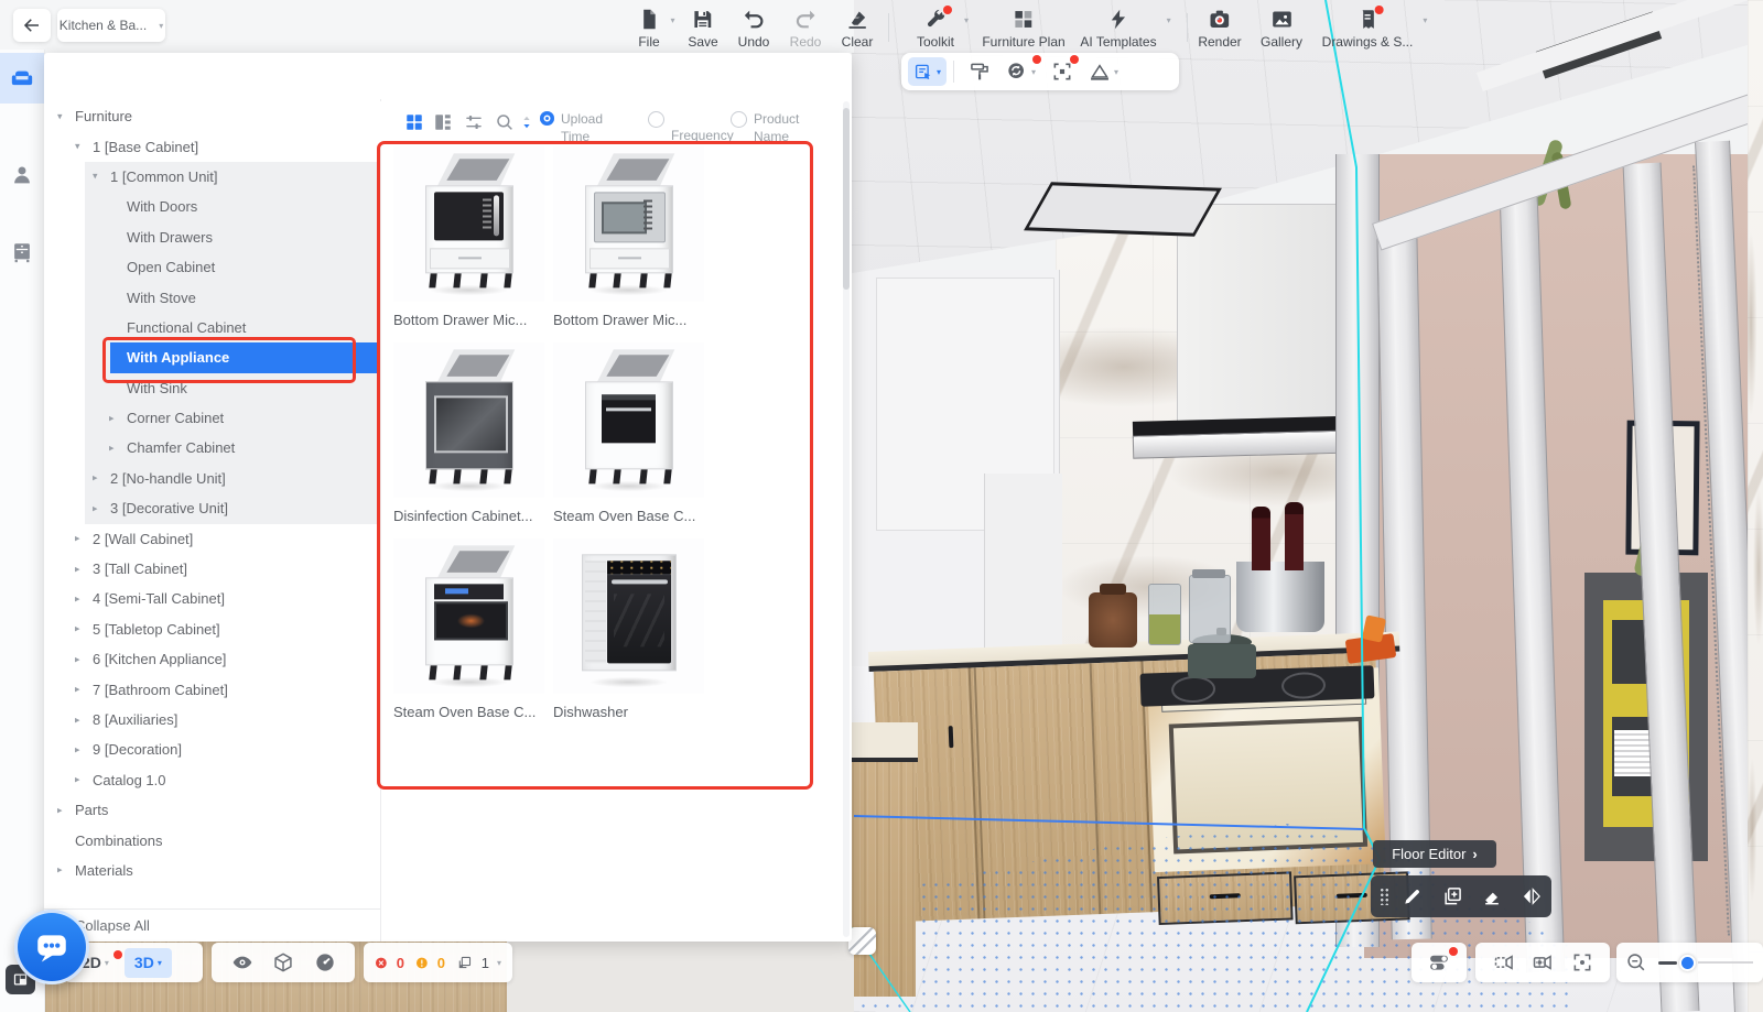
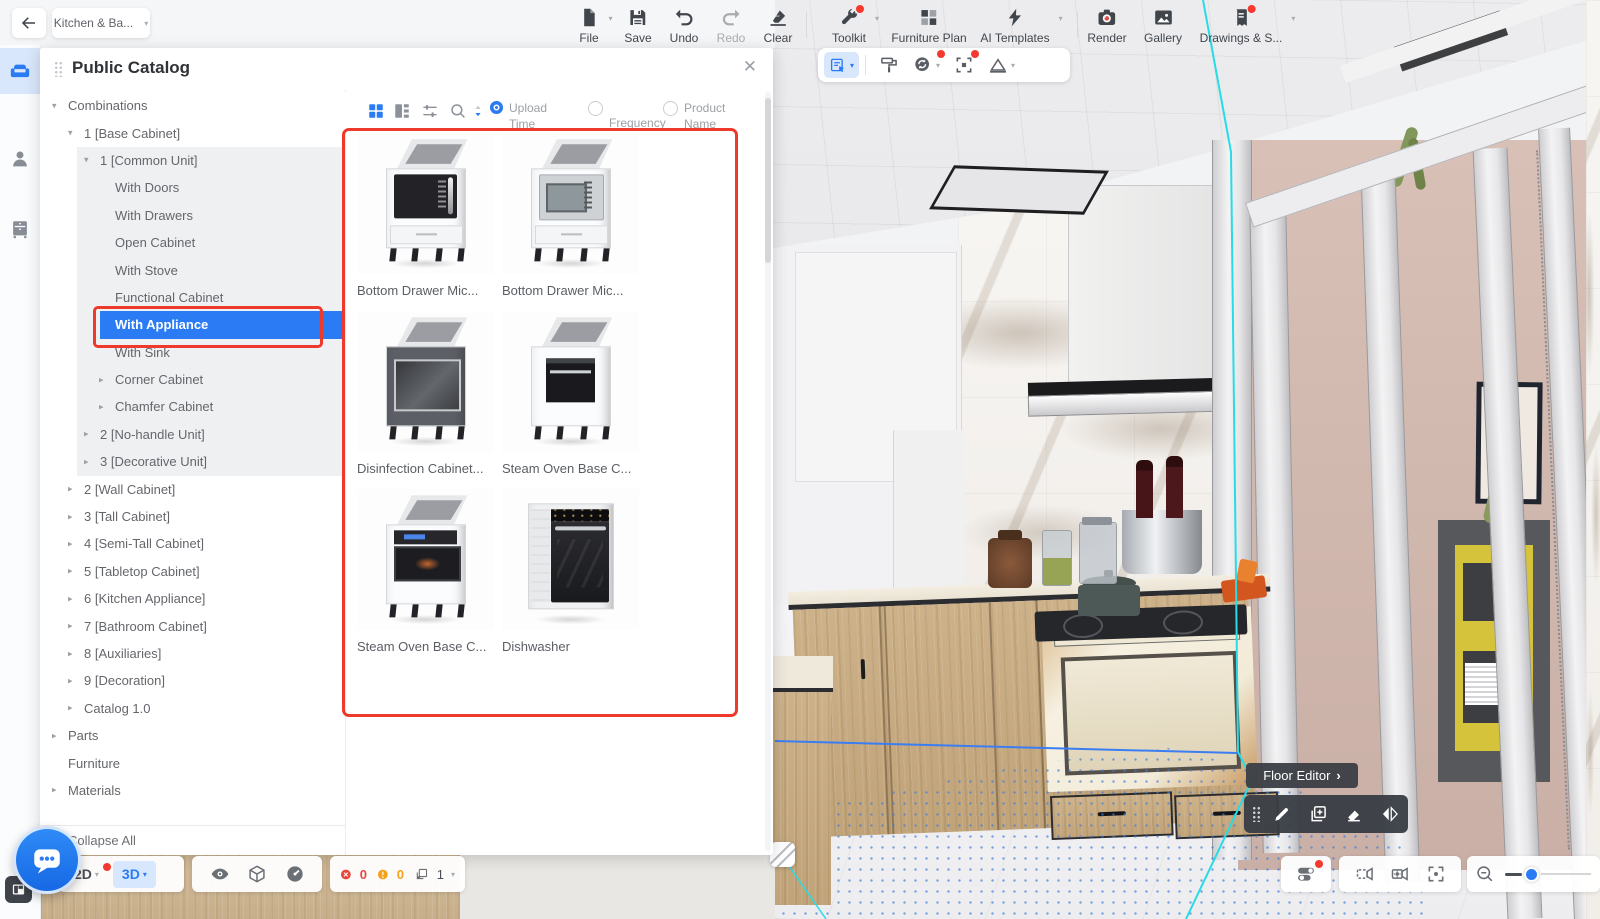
  Kitchen & Ba...
  ▾
  File
  ▾
  Save
  Undo
  Redo
  Clear
  Toolkit
  ▾
  Furniture Plan
  AI Templates
  ▾
  Render
  Gallery
  Drawings & S...
  ▾
+ Public Catalog
+ ✕
  ▾
- Furniture
+ Combinations
  ▾
  1 [Base Cabinet]
  ▾
  1 [Common Unit]
  With Doors
  With Drawers
  Open Cabinet
  With Stove
  Functional Cabinet
  With Appliance
  With Sink
  ▸
  Corner Cabinet
  ▸
  Chamfer Cabinet
  ▸
  2 [No-handle Unit]
  ▸
  3 [Decorative Unit]
  ▸
  2 [Wall Cabinet]
  ▸
  3 [Tall Cabinet]
  ▸
  4 [Semi-Tall Cabinet]
  ▸
  5 [Tabletop Cabinet]
  ▸
  6 [Kitchen Appliance]
  ▸
  7 [Bathroom Cabinet]
  ▸
  8 [Auxiliaries]
  ▸
  9 [Decoration]
  ▸
  Catalog 1.0
  ▸
  Parts
- Combinations
+ Furniture
  ▸
  Materials
  Upload Time
  Frequency
  Product Name
  Bottom Drawer Mic...
  Bottom Drawer Mic...
  Disinfection Cabinet...
  Steam Oven Base C...
  Steam Oven Base C...
  Dishwasher
  ollapse All
  ▾
  ▾
  ▾
  Floor Editor
  ›
  ▾
  3D
  ▾
  0
  0
  1
  ▾
